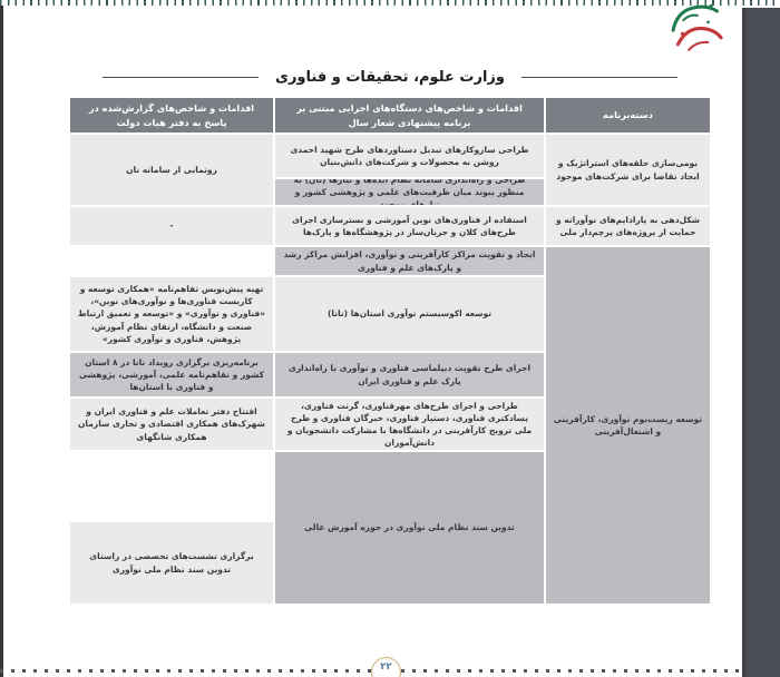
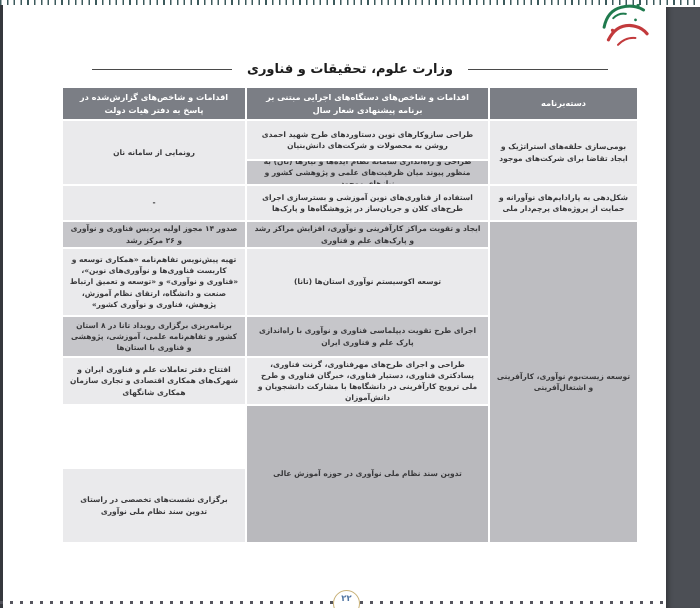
  وزارت علوم، تحقیقات و فناوری
  دسته‌برنامه
  اقدامات و شاخص‌های دستگاه‌های اجرایی مبتنی بر برنامه پیشنهادی شعار سال
  اقدامات و شاخص‌های گزارش‌شده در پاسخ به دفتر هیات دولت
  بومی‌سازی حلقه‌های استراتژیک و ایجاد تقاضا برای شرکت‌های موجود
  شکل‌دهی به پارادایم‌های نوآورانه و حمایت از پروژه‌های پرچم‌دار ملی
  توسعه زیست‌بوم نوآوری، کارآفرینی و اشتغال‌آفرینی
- طراحی سازوکارهای تبدیل دستاوردهای طرح شهید احمدی روشن به محصولات و شرکت‌های دانش‌بنیان
+ طراحی سازوکارهای نوین دستاوردهای طرح شهید احمدی روشن به محصولات و شرکت‌های دانش‌بنیان
  طراحی و راه‌اندازی سامانه نظام ایده‌ها و نیازها (نان) به منظور پیوند میان ظرفیت‌های علمی و پژوهشی کشور و نیازهای موجود
  استفاده از فناوری‌های نوین آموزشی و بسترسازی اجرای طرح‌های کلان و جریان‌ساز در پژوهشگاه‌ها و پارک‌ها
  ایجاد و تقویت مراکز کارآفرینی و نوآوری، افزایش مراکز رشد و پارک‌های علم و فناوری
  توسعه اکوسیستم نوآوری استان‌ها (تانا)
  اجرای طرح تقویت دیپلماسی فناوری و نوآوری با راه‌اندازی پارک علم و فناوری ایران
  طراحی و اجرای طرح‌های مهرفناوری، گرنت فناوری، پسادکتری فناوری، دستیار فناوری، خبرگان فناوری و طرح ملی ترویج کارآفرینی در دانشگاه‌ها با مشارکت دانشجویان و دانش‌آموزان
  تدوین سند نظام ملی نوآوری در حوزه آموزش عالی
  رونمایی از سامانه نان
  -
+ صدور ۱۴ مجوز اولیه پردیس فناوری و نوآوری و ۲۶ مرکز رشد
  تهیه پیش‌نویس تفاهم‌نامه «همکاری توسعه و کاربست فناوری‌ها و نوآوری‌های نوین»، «فناوری و نوآوری» و «توسعه و تعمیق ارتباط صنعت و دانشگاه، ارتقای نظام آموزش، پژوهش، فناوری و نوآوری کشور»
  برنامه‌ریزی برگزاری رویداد تانا در ۸ استان کشور و تفاهم‌نامه علمی، آموزشی، پژوهشی و فناوری با استان‌ها
  افتتاح دفتر تعاملات علم و فناوری ایران و شهرک‌های همکاری اقتصادی و تجاری سازمان همکاری شانگهای
  برگزاری نشست‌های تخصصی در راستای تدوین سند نظام ملی نوآوری
  ۲۲
